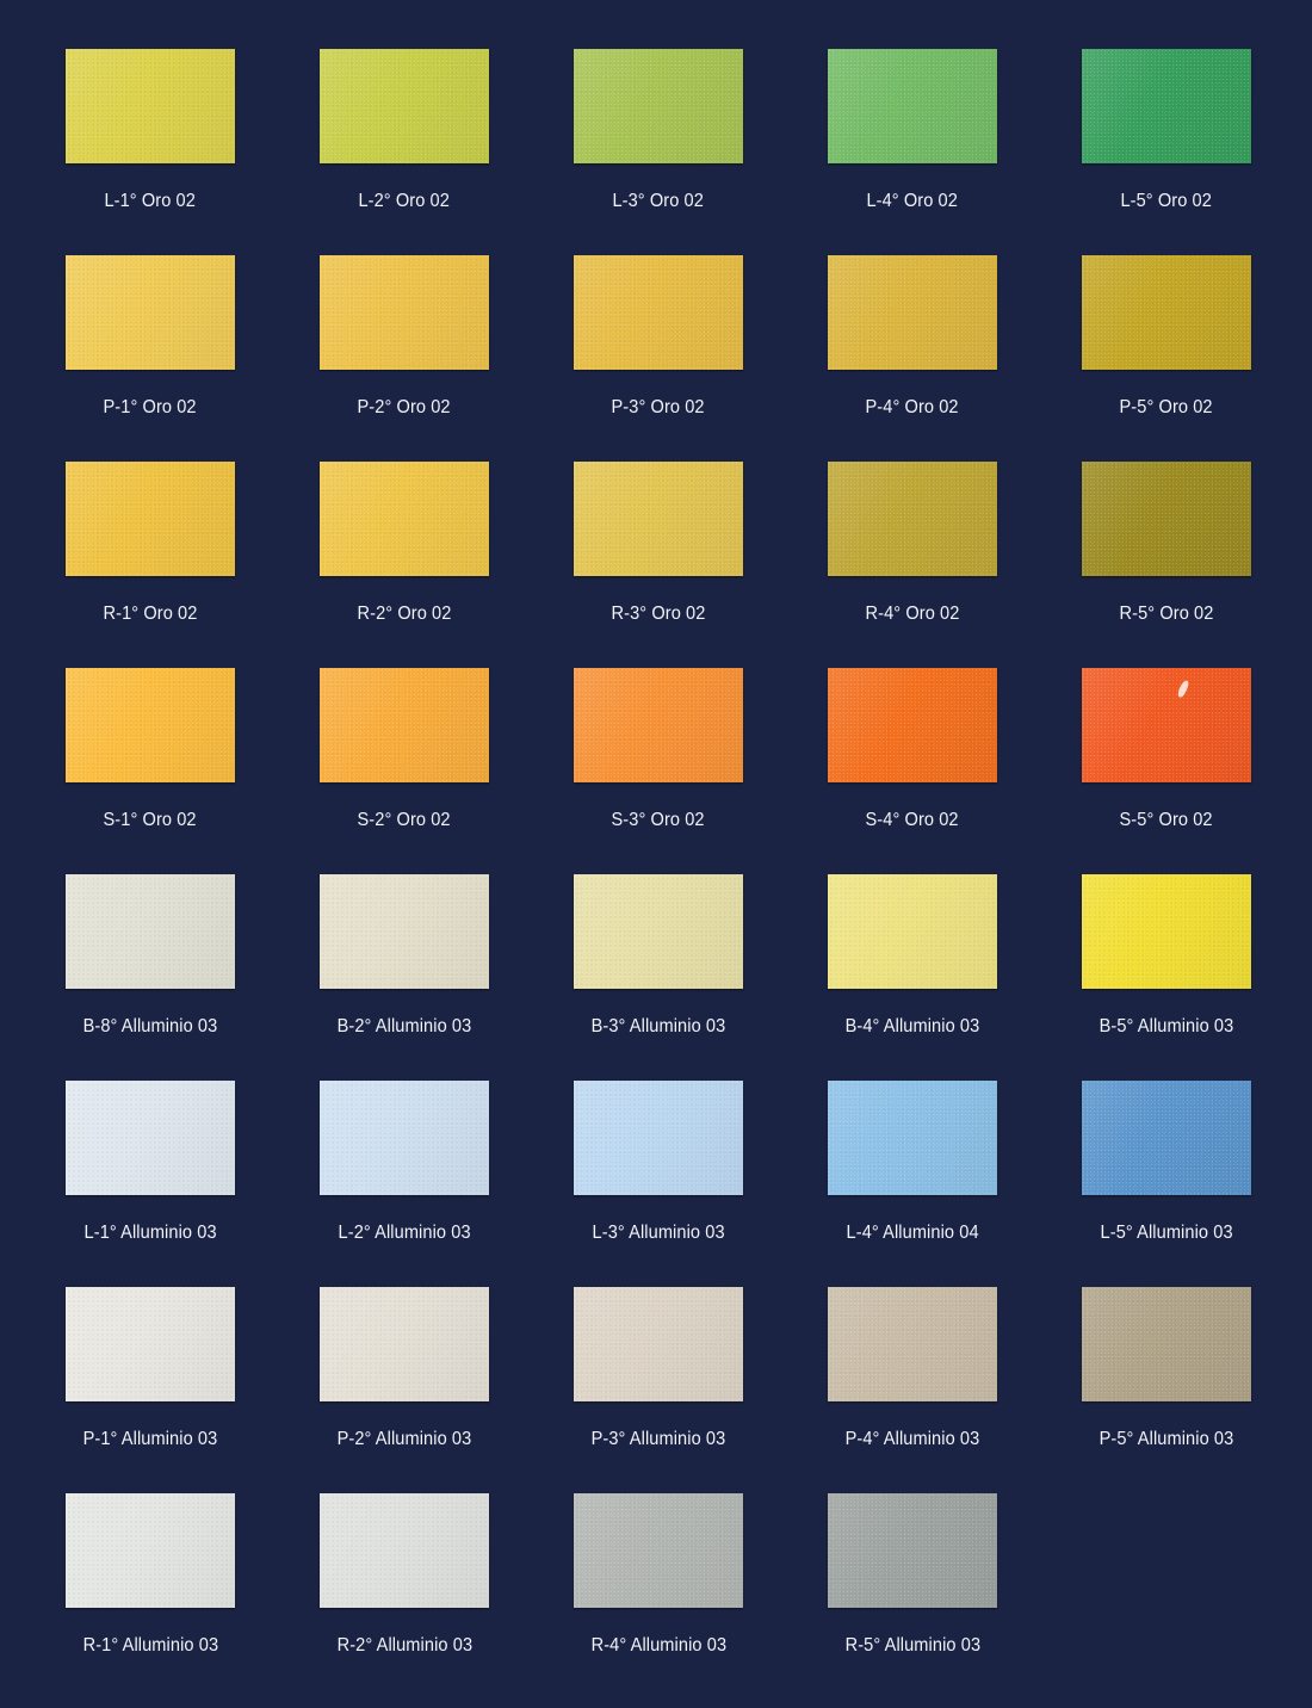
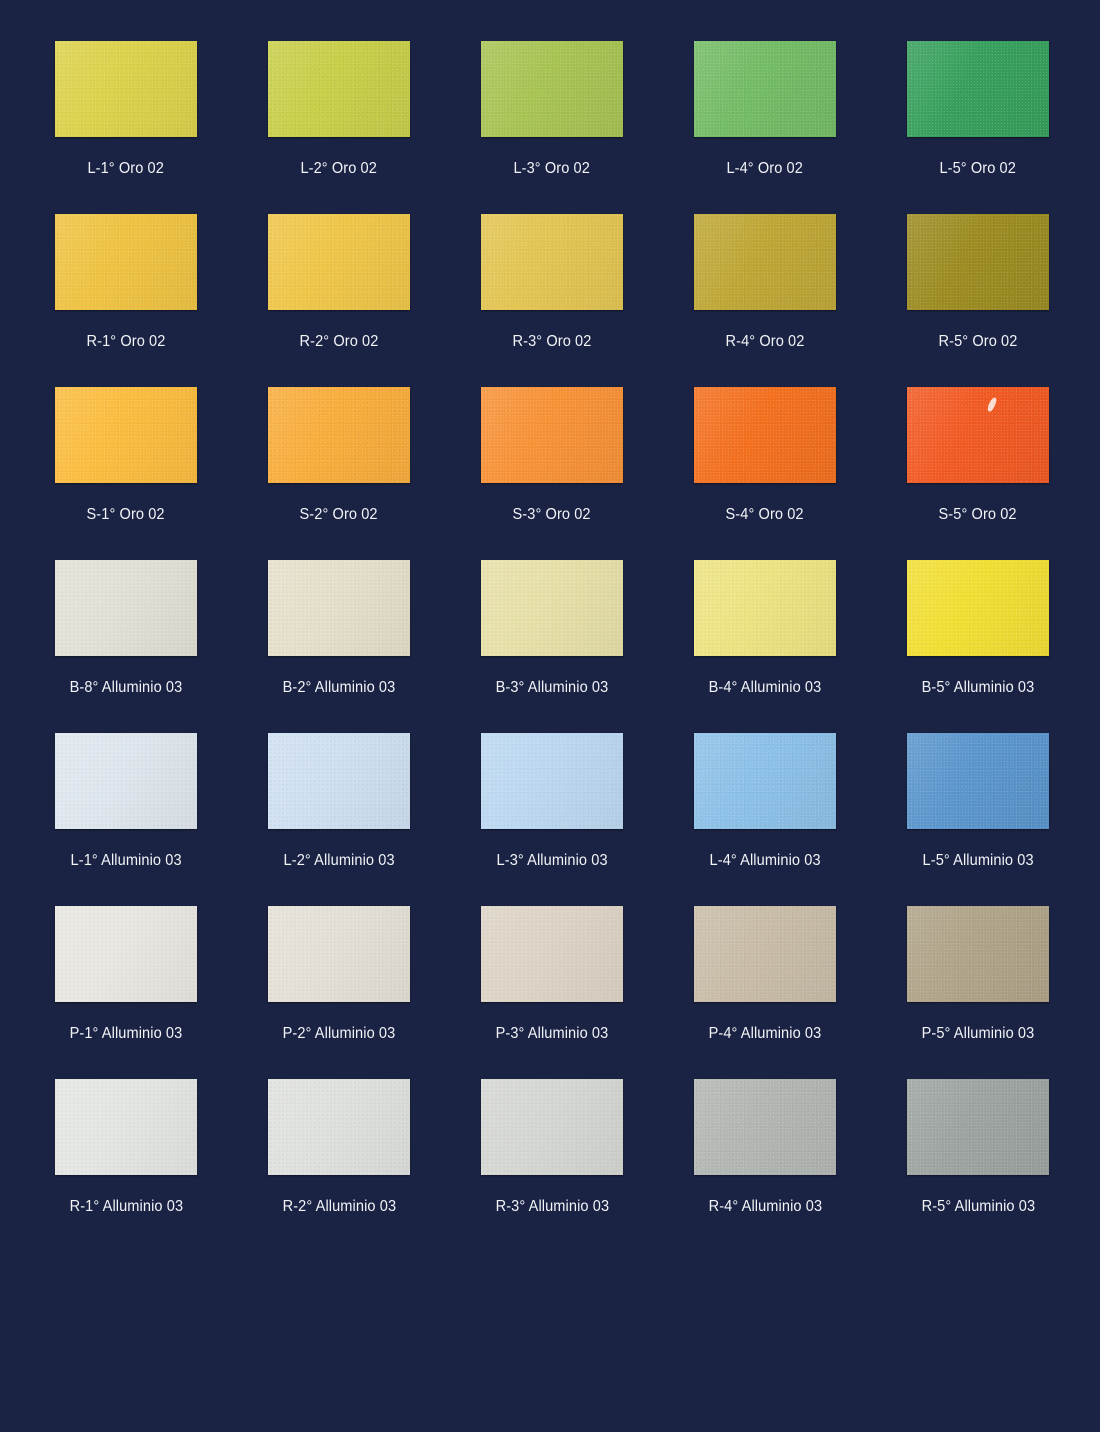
  L-1° Oro 02
  L-2° Oro 02
  L-3° Oro 02
  L-4° Oro 02
  L-5° Oro 02
- P-1° Oro 02
- P-2° Oro 02
- P-3° Oro 02
- P-4° Oro 02
- P-5° Oro 02
  R-1° Oro 02
  R-2° Oro 02
  R-3° Oro 02
  R-4° Oro 02
  R-5° Oro 02
  S-1° Oro 02
  S-2° Oro 02
  S-3° Oro 02
  S-4° Oro 02
  S-5° Oro 02
  B-8° Alluminio 03
  B-2° Alluminio 03
  B-3° Alluminio 03
  B-4° Alluminio 03
  B-5° Alluminio 03
  L-1° Alluminio 03
  L-2° Alluminio 03
  L-3° Alluminio 03
- L-4° Alluminio 04
+ L-4° Alluminio 03
  L-5° Alluminio 03
  P-1° Alluminio 03
  P-2° Alluminio 03
  P-3° Alluminio 03
  P-4° Alluminio 03
  P-5° Alluminio 03
  R-1° Alluminio 03
  R-2° Alluminio 03
+ R-3° Alluminio 03
  R-4° Alluminio 03
  R-5° Alluminio 03
